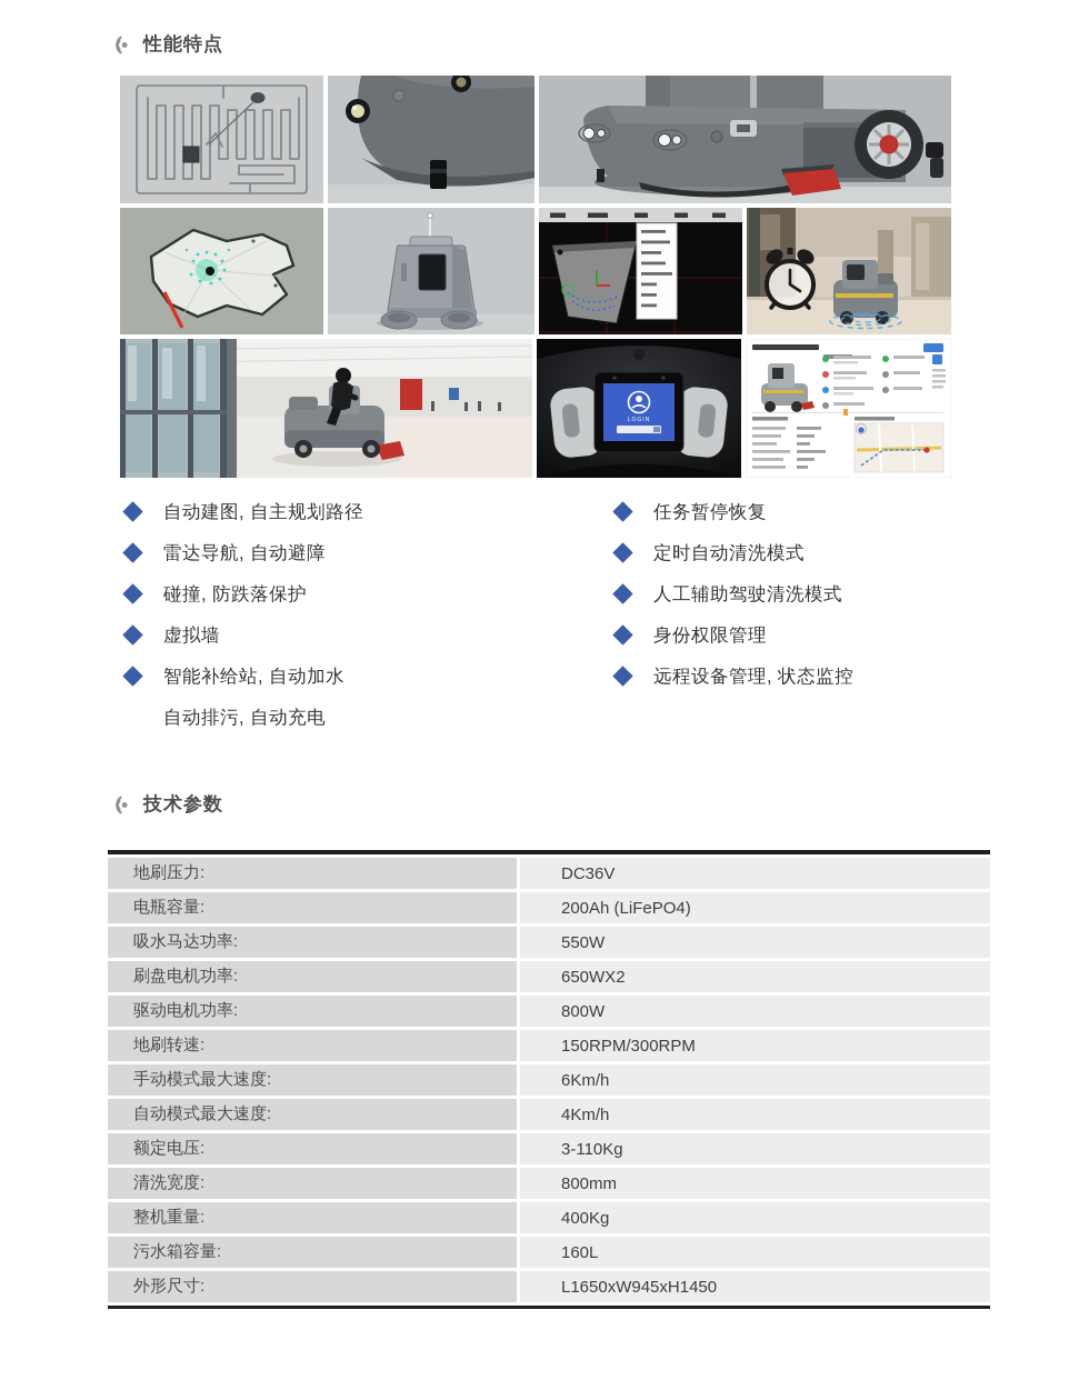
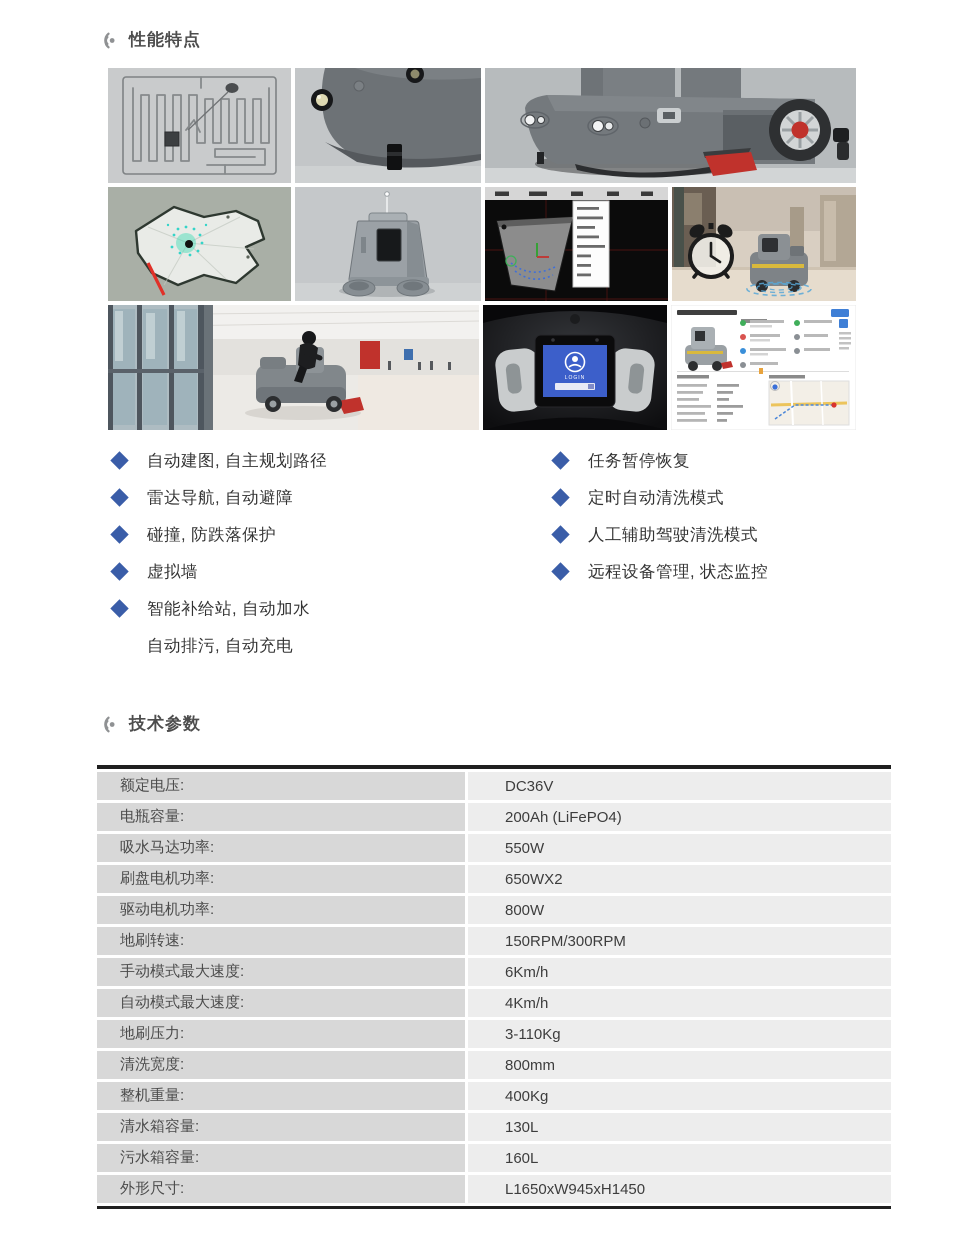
  性能特点
  自动建图, 自主规划路径
  雷达导航, 自动避障
  碰撞, 防跌落保护
  虚拟墙
  智能补给站, 自动加水
  自动排污, 自动充电
  任务暂停恢复
  定时自动清洗模式
  人工辅助驾驶清洗模式
- 身份权限管理
  远程设备管理, 状态监控
  技术参数
- 地刷压力:
+ 额定电压:
  DC36V
  电瓶容量:
  200Ah (LiFePO4)
  吸水马达功率:
  550W
  刷盘电机功率:
  650WX2
  驱动电机功率:
  800W
  地刷转速:
  150RPM/300RPM
  手动模式最大速度:
  6Km/h
  自动模式最大速度:
  4Km/h
- 额定电压:
+ 地刷压力:
  3-110Kg
  清洗宽度:
  800mm
  整机重量:
  400Kg
+ 清水箱容量:
+ 130L
  污水箱容量:
  160L
  外形尺寸:
  L1650xW945xH1450
